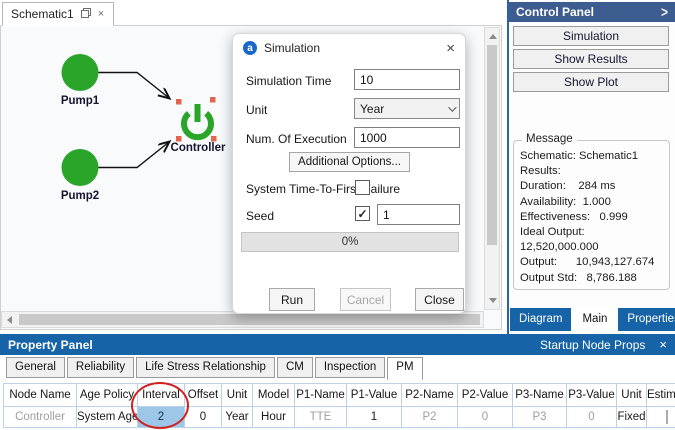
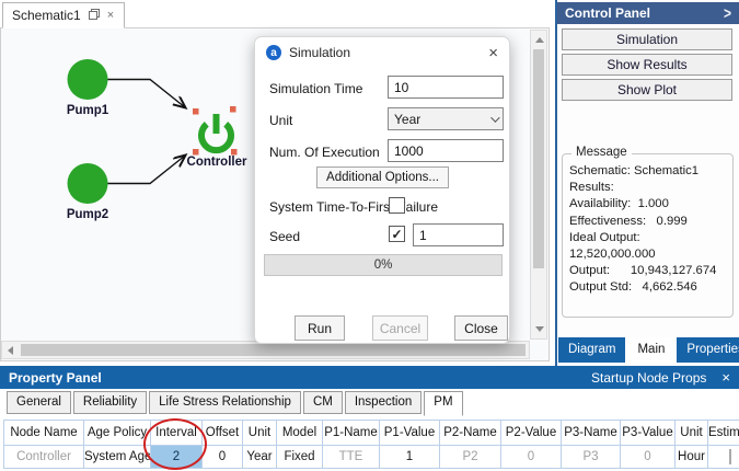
  Schematic1
  ×
  Pump1
  Pump2
  Controller
  Control Panel
  >
  Simulation
  Show Results
  Show Plot
  Message
  Schematic: Schematic1
  Results:
- Duration: 284 ms
  Availability: 1.000
  Effectiveness: 0.999
  Ideal Output:
  12,520,000.000
  Output: 10,943,127.674
- Output Std: 8,786.188
+ Output Std: 4,662.546
  Diagram
  Main
  Propertie
  Property Panel
  Startup Node Props
  ×
  General
  Reliability
  Life Stress Relationship
  CM
  Inspection
  PM
  Node Name
  Age Policy
  Interval
  Offset
  Unit
  Model
  P1-Name
  P1-Value
  P2-Name
  P2-Value
  P3-Name
  P3-Value
  Unit
  Controller
  System Age
  2
  0
  Year
- Hour
+ Fixed
  TTE
  1
  P2
  0
  P3
  0
- Fixed
+ Hour
  a
  Simulation
  ×
  Simulation Time
  10
  Unit
  Year
  Num. Of Execution
  1000
  Additional Options...
  System Time-To-Firsailure
  Seed
  ✓
  1
  0%
  Run
  Cancel
  Close
